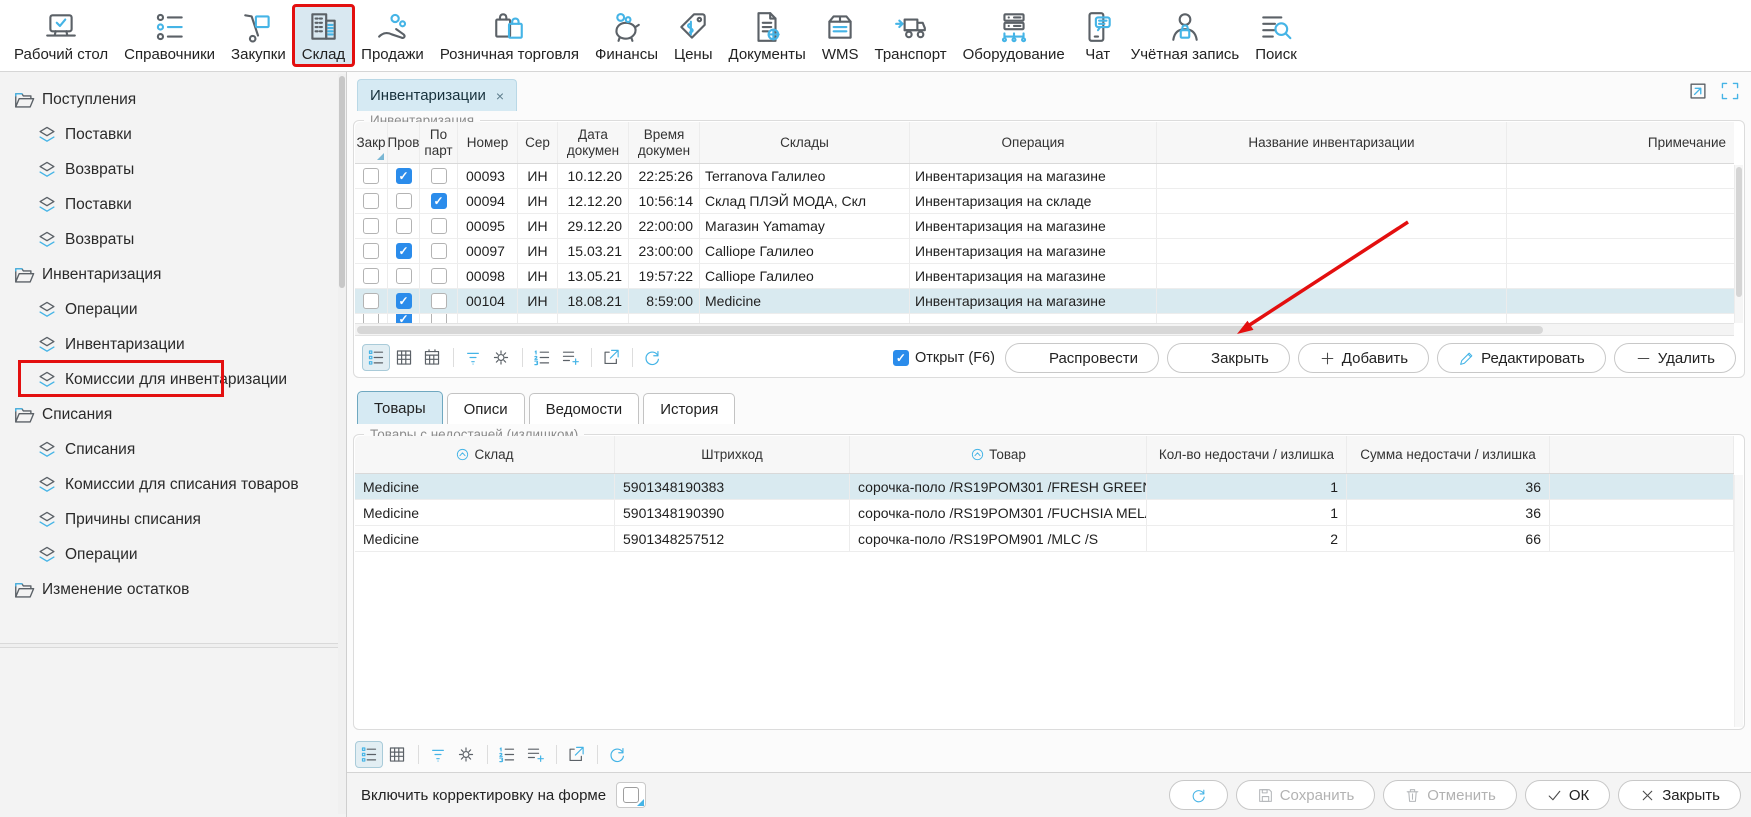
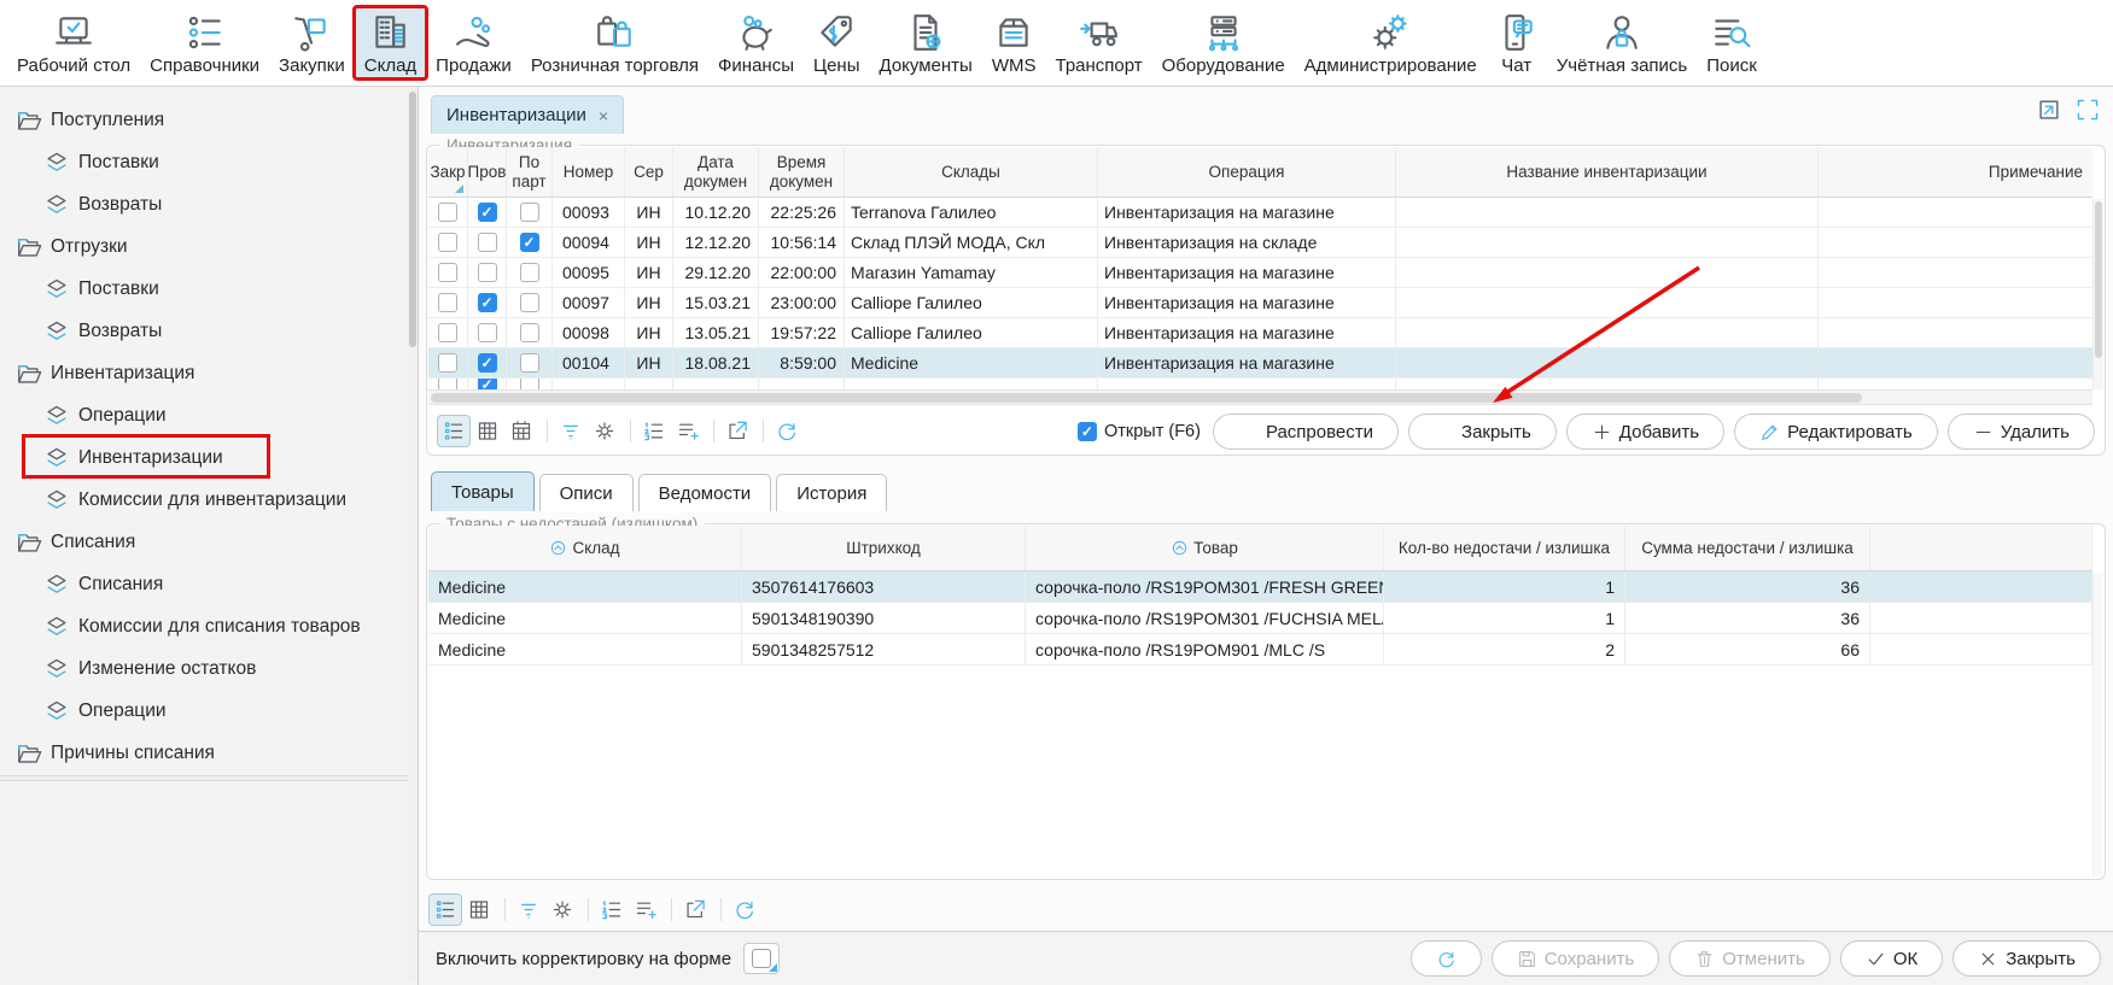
  Рабочий стол
  Справочники
  Закупки
  Склад
  Продажи
  Розничная торговля
  Финансы
  Цены
  Документы
  WMS
  Транспорт
  Оборудование
+ Администрирование
  Чат
  Учётная запись
  Поиск
  Поступления
  Поставки
  Возвраты
+ Отгрузки
  Поставки
  Возвраты
  Инвентаризация
  Операции
  Инвентаризации
  Комиссии для инвентаризации
  Списания
  Списания
  Комиссии для списания товаров
- Причины списания
+ Изменение остатков
  Операции
- Изменение остатков
+ Причины списания
  Инвентаризации
  ×
  Инвентаризация
  Закр
  Пров
  По парт
  Номер
  Сер
  Дата докумен
  Время докумен
  Склады
  Операция
  Название инвентаризации
  Примечание
  00093
  ИН
  10.12.20
  22:25:26
  Terranova Галилео
  Инвентаризация на магазине
  00094
  ИН
  12.12.20
  10:56:14
  Склад ПЛЭЙ МОДА, Скл
  Инвентаризация на складе
  00095
  ИН
  29.12.20
  22:00:00
  Магазин Yamamay
  Инвентаризация на магазине
  00097
  ИН
  15.03.21
  23:00:00
  Calliope Галилео
  Инвентаризация на магазине
  00098
  ИН
  13.05.21
  19:57:22
  Calliope Галилео
  Инвентаризация на магазине
  00104
  ИН
  18.08.21
  8:59:00
  Medicine
  Инвентаризация на магазине
  Открыт (F6)
  Распровести
  Закрыть
  Добавить
  Редактировать
  Удалить
  Товары
  Описи
  Ведомости
  История
  Товары с недостачей (излишком)
  Склад
  Штрихкод
  Товар
  Кол-во недостачи / излишка
  Сумма недостачи / излишка
  Medicine
- 5901348190383
+ 3507614176603
  сорочка-поло /RS19POM301 /FRESH GREE
  1
  36
  Medicine
  5901348190390
  сорочка-поло /RS19POM301 /FUCHSIA MEL
  1
  36
  Medicine
  5901348257512
  сорочка-поло /RS19POM901 /MLC /S
  2
  66
  Включить корректировку на форме
  Сохранить
  Отменить
  ОК
  Закрыть
